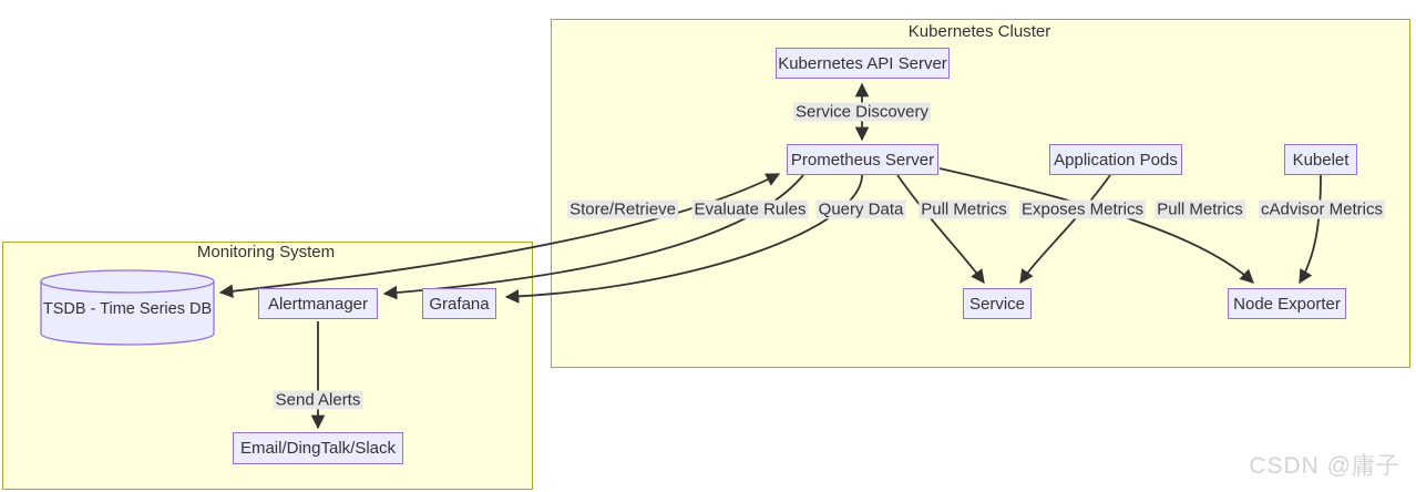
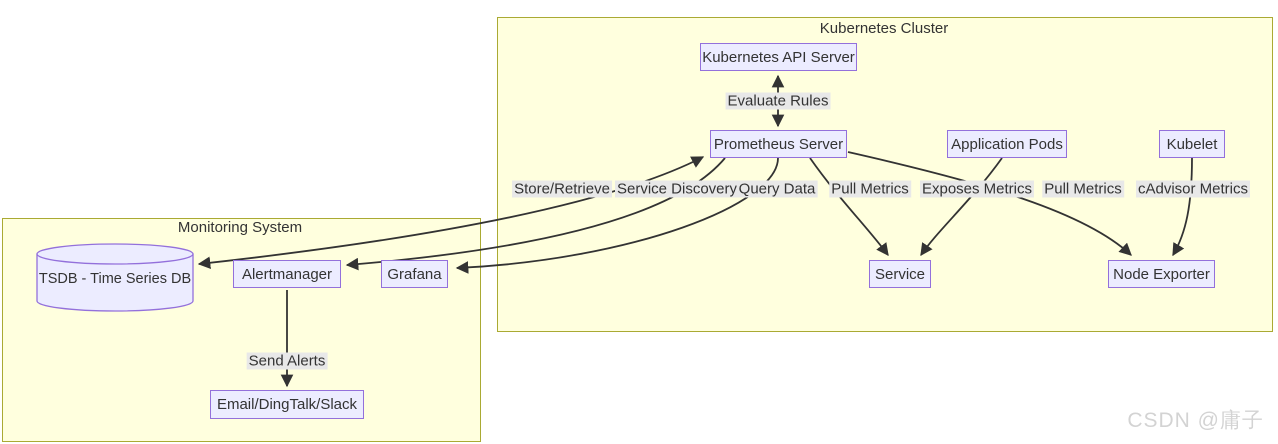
  Kubernetes Cluster
  Monitoring System
  Kubernetes API Server
  Prometheus Server
  Application Pods
  Kubelet
  Service
  Node Exporter
  TSDB - Time Series DB
  Alertmanager
  Grafana
  Email/DingTalk/Slack
- Service Discovery
+ Evaluate Rules
  Store/Retrieve
- Evaluate Rules
+ Service Discovery
  Query Data
  Pull Metrics
  Exposes Metrics
  Pull Metrics
  cAdvisor Metrics
  Send Alerts
  CSDN @庸子
